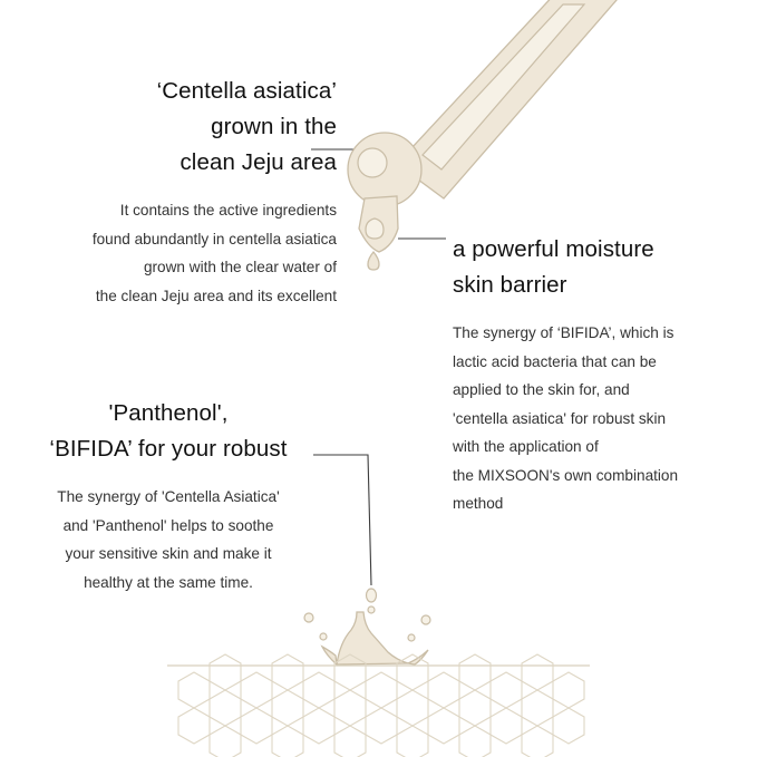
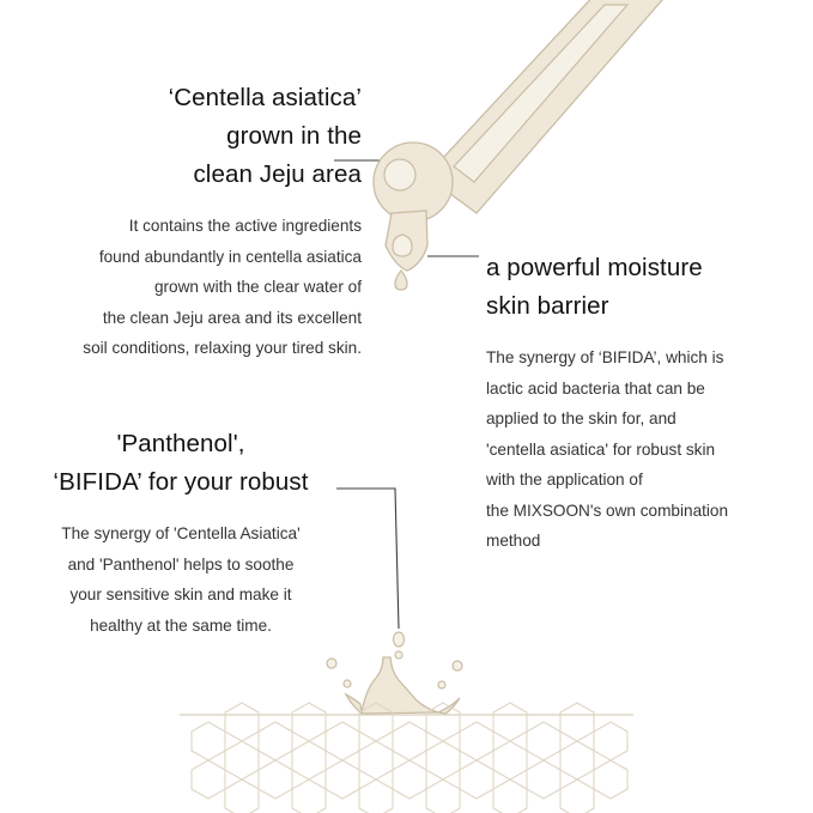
  ‘Centella asiatica’
  grown in the
  clean Jeju area
  It contains the active ingredients
  found abundantly in centella asiatica
  grown with the clear water of
  the clean Jeju area and its excellent
+ soil conditions, relaxing your tired skin.
  a powerful moisture
  skin barrier
  The synergy of ‘BIFIDA’, which is
  lactic acid bacteria that can be
  applied to the skin for, and
  'centella asiatica' for robust skin
  with the application of
  the MIXSOON's own combination
  method
  'Panthenol',
  ‘BIFIDA’ for your robust
  The synergy of 'Centella Asiatica'
  and 'Panthenol' helps to soothe
  your sensitive skin and make it
  healthy at the same time.
